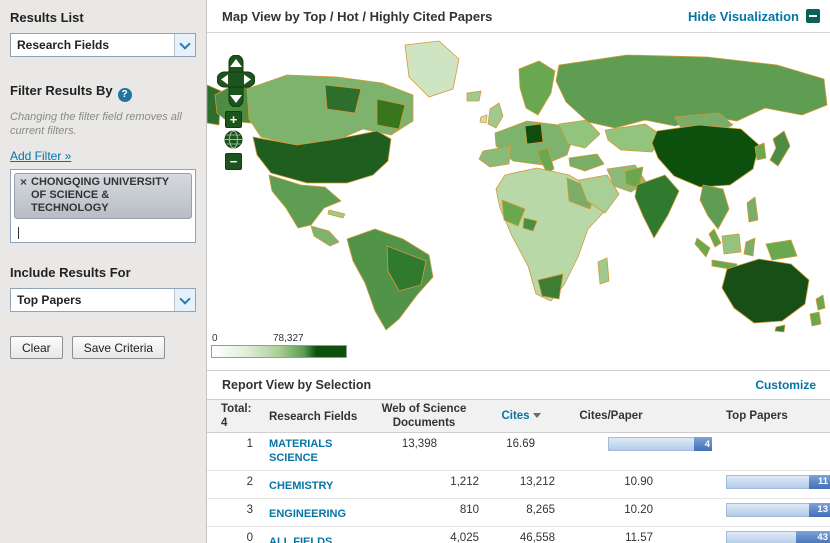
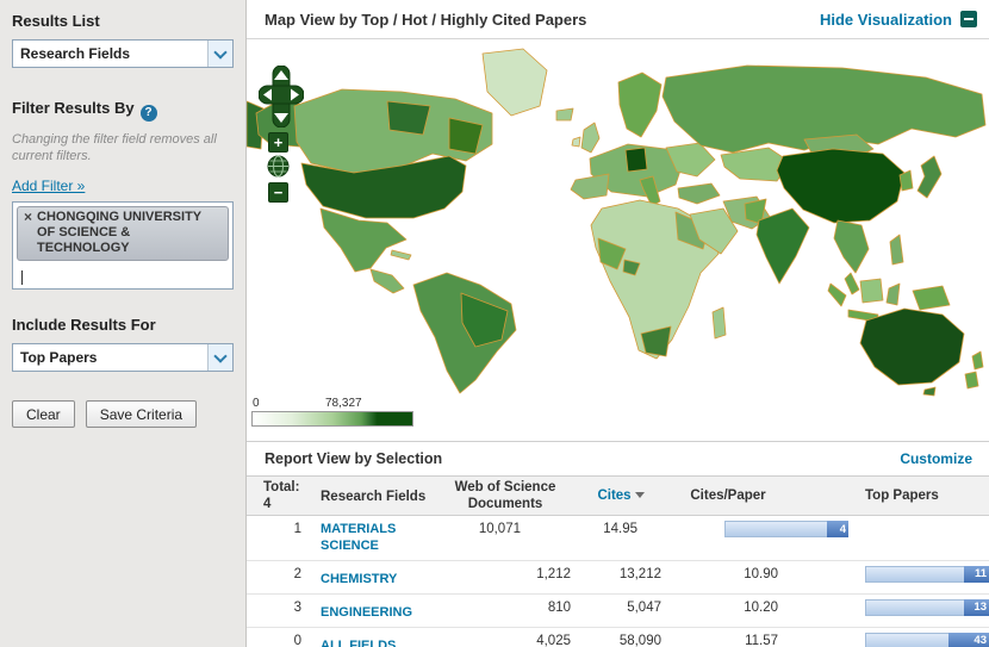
  Results List
  Research Fields
  Filter Results By ?
  Changing the filter field removes all current filters.
  Add Filter »
  ×
  CHONGQING UNIVERSITY OF SCIENCE & TECHNOLOGY
  Include Results For
  Top Papers
  Clear
  Save Criteria
  Map View by Top / Hot / Highly Cited Papers
  Hide Visualization
  +
  −
  0
  78,327
  Report View by Selection
  Customize
  Total:
  4
  Research Fields
  Web of Science
  Documents
  Cites
  Cites/Paper
  Top Papers
  1
  MATERIALS SCIENCE
- 13,398
+ 10,071
- 16.69
+ 14.95
  4
  2
  CHEMISTRY
  1,212
  13,212
  10.90
  11
  3
  ENGINEERING
  810
- 8,265
+ 5,047
  10.20
  13
  0
  ALL FIELDS
  4,025
- 46,558
+ 58,090
  11.57
  43
